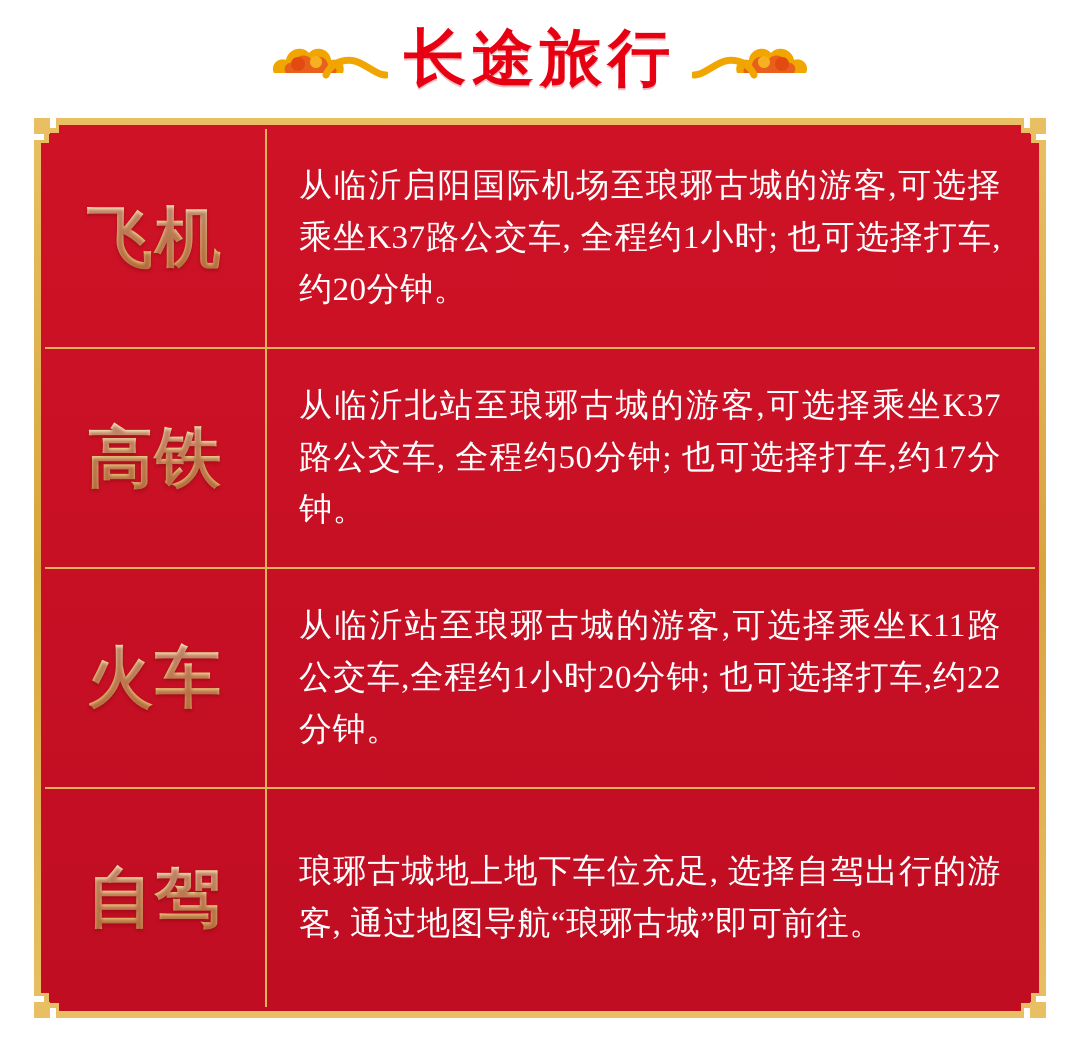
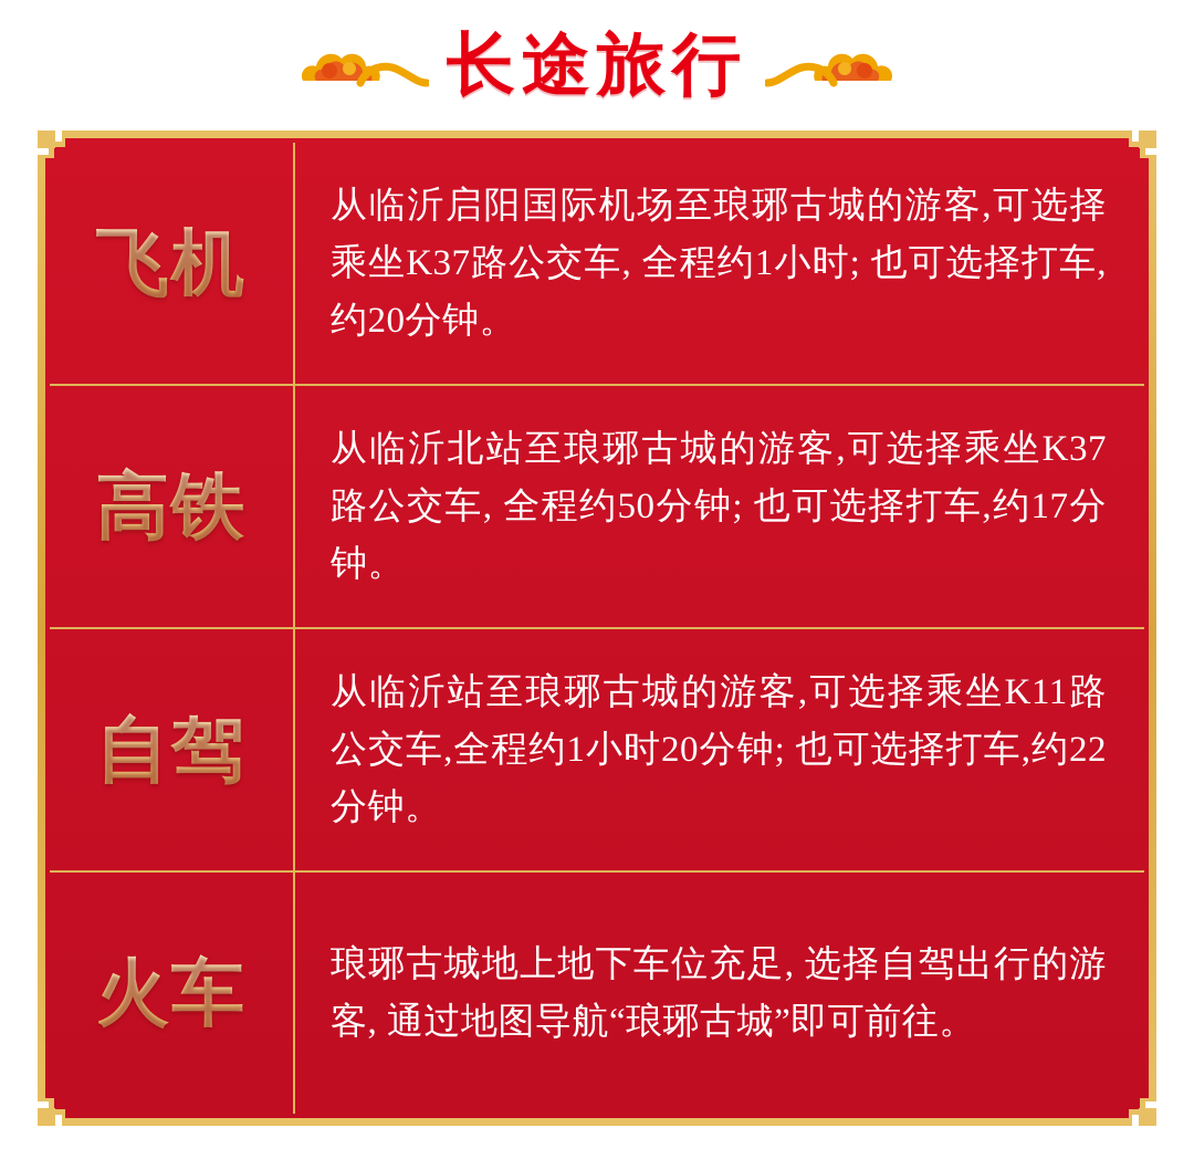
  长途旅行
  飞机
  从临沂启阳国际机场至琅琊古城的游客,可选择乘坐K37路公交车, 全程约1小时; 也可选择打车,约20分钟。
  高铁
  从临沂北站至琅琊古城的游客,可选择乘坐K37路公交车, 全程约50分钟; 也可选择打车,约17分钟。
- 火车
+ 自驾
  从临沂站至琅琊古城的游客,可选择乘坐K11路公交车,全程约1小时20分钟; 也可选择打车,约22分钟。
- 自驾
+ 火车
  琅琊古城地上地下车位充足, 选择自驾出行的游客, 通过地图导航“琅琊古城”即可前往。
